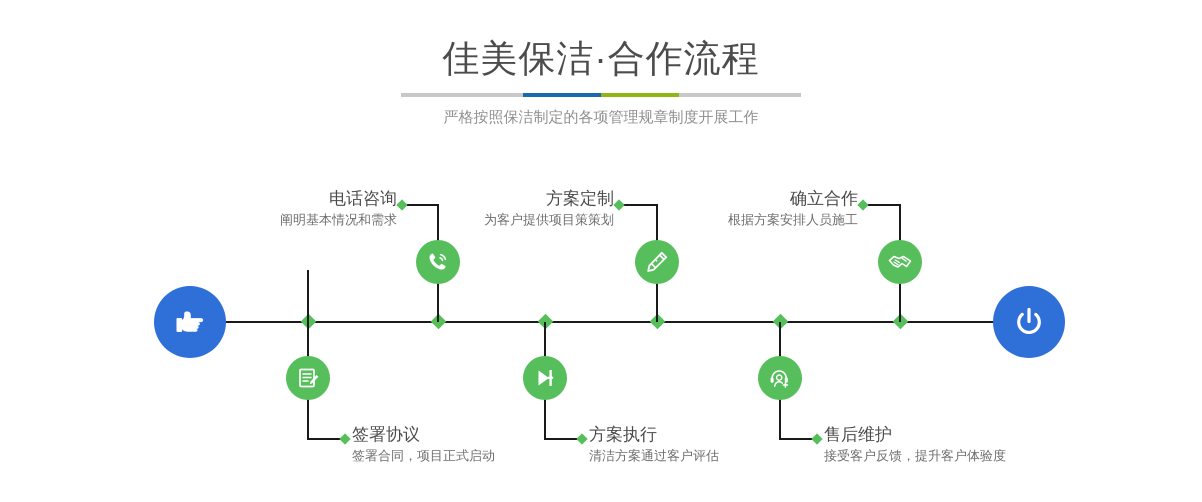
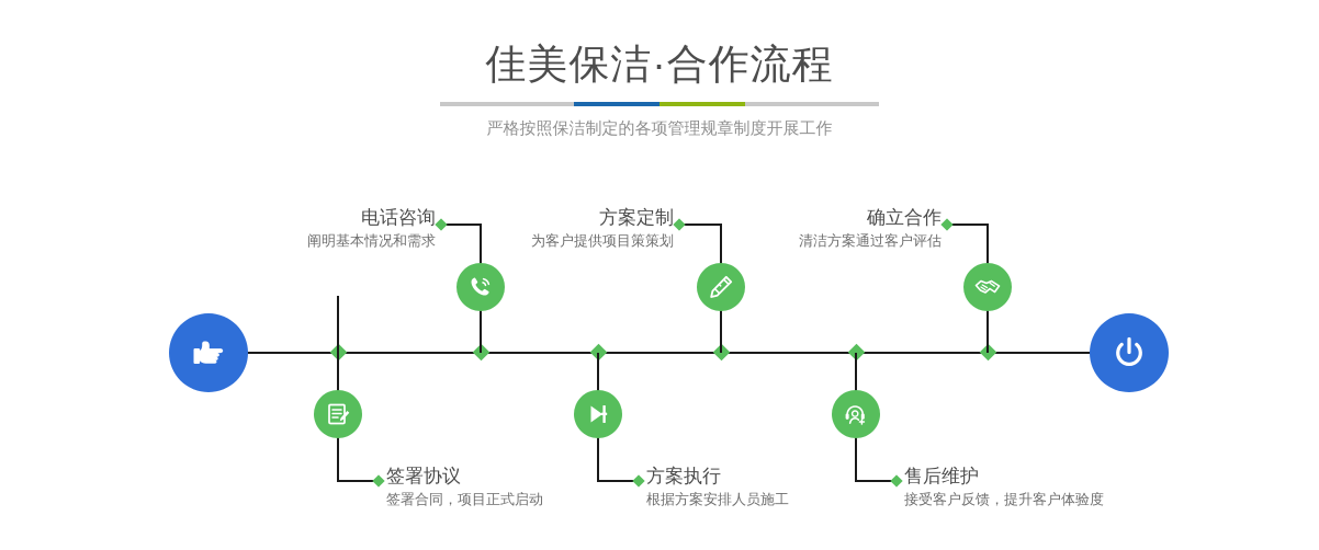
  佳美保洁·合作流程
  严格按照保洁制定的各项管理规章制度开展工作
  电话咨询
  阐明基本情况和需求
  签署协议
  签署合同，项目正式启动
  方案定制
  为客户提供项目策策划
  方案执行
- 清洁方案通过客户评估
+ 根据方案安排人员施工
  确立合作
- 根据方案安排人员施工
+ 清洁方案通过客户评估
  售后维护
  接受客户反馈，提升客户体验度
